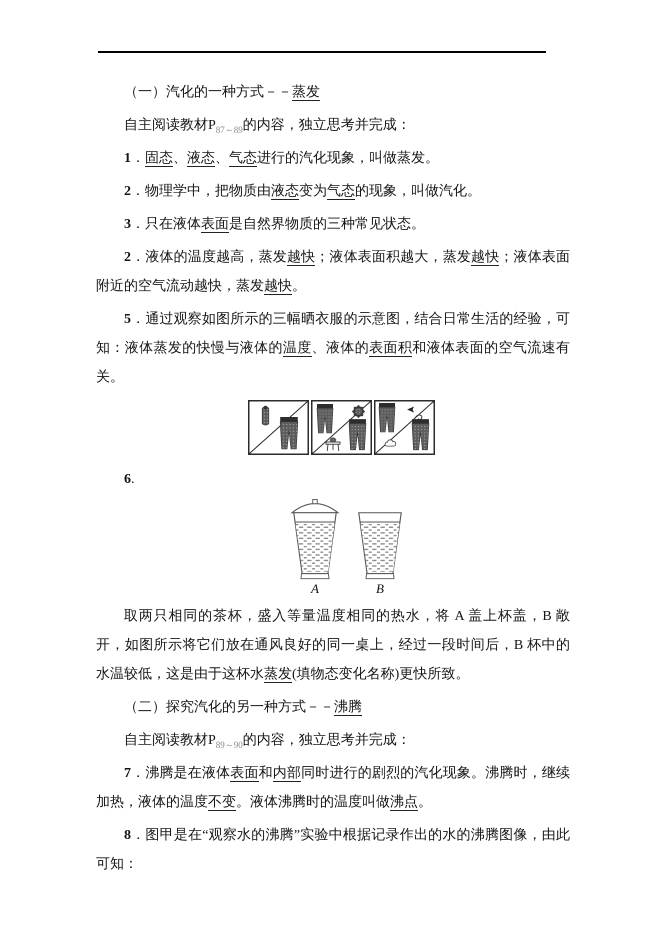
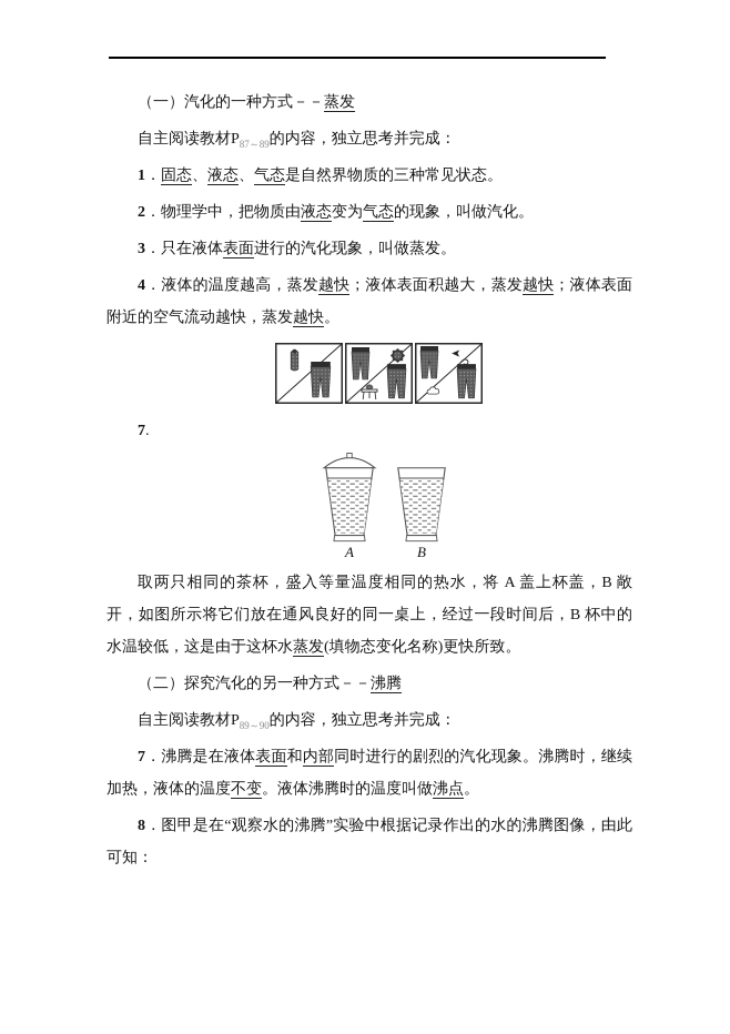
  （一）汽化的一种方式－－蒸发
  自主阅读教材P87～89的内容，独立思考并完成：
- 1．固态、液态、气态进行的汽化现象，叫做蒸发。
+ 1．固态、液态、气态是自然界物质的三种常见状态。
  2．物理学中，把物质由液态变为气态的现象，叫做汽化。
- 3．只在液体表面是自然界物质的三种常见状态。
+ 3．只在液体表面进行的汽化现象，叫做蒸发。
- 2．液体的温度越高，蒸发越快；液体表面积越大，蒸发越快；液体表面附近的空气流动越快，蒸发越快。
+ 4．液体的温度越高，蒸发越快；液体表面积越大，蒸发越快；液体表面附近的空气流动越快，蒸发越快。
- 5．通过观察如图所示的三幅晒衣服的示意图，结合日常生活的经验，可知：液体蒸发的快慢与液体的温度、液体的表面积和液体表面的空气流速有关。
- 6.
+ 7.
  A
  B
  取两只相同的茶杯，盛入等量温度相同的热水，将 A 盖上杯盖，B 敞开，如图所示将它们放在通风良好的同一桌上，经过一段时间后，B 杯中的水温较低，这是由于这杯水蒸发(填物态变化名称)更快所致。
  （二）探究汽化的另一种方式－－沸腾
  自主阅读教材P89～90的内容，独立思考并完成：
  7．沸腾是在液体表面和内部同时进行的剧烈的汽化现象。沸腾时，继续加热，液体的温度不变。液体沸腾时的温度叫做沸点。
  8．图甲是在“观察水的沸腾”实验中根据记录作出的水的沸腾图像，由此可知：
